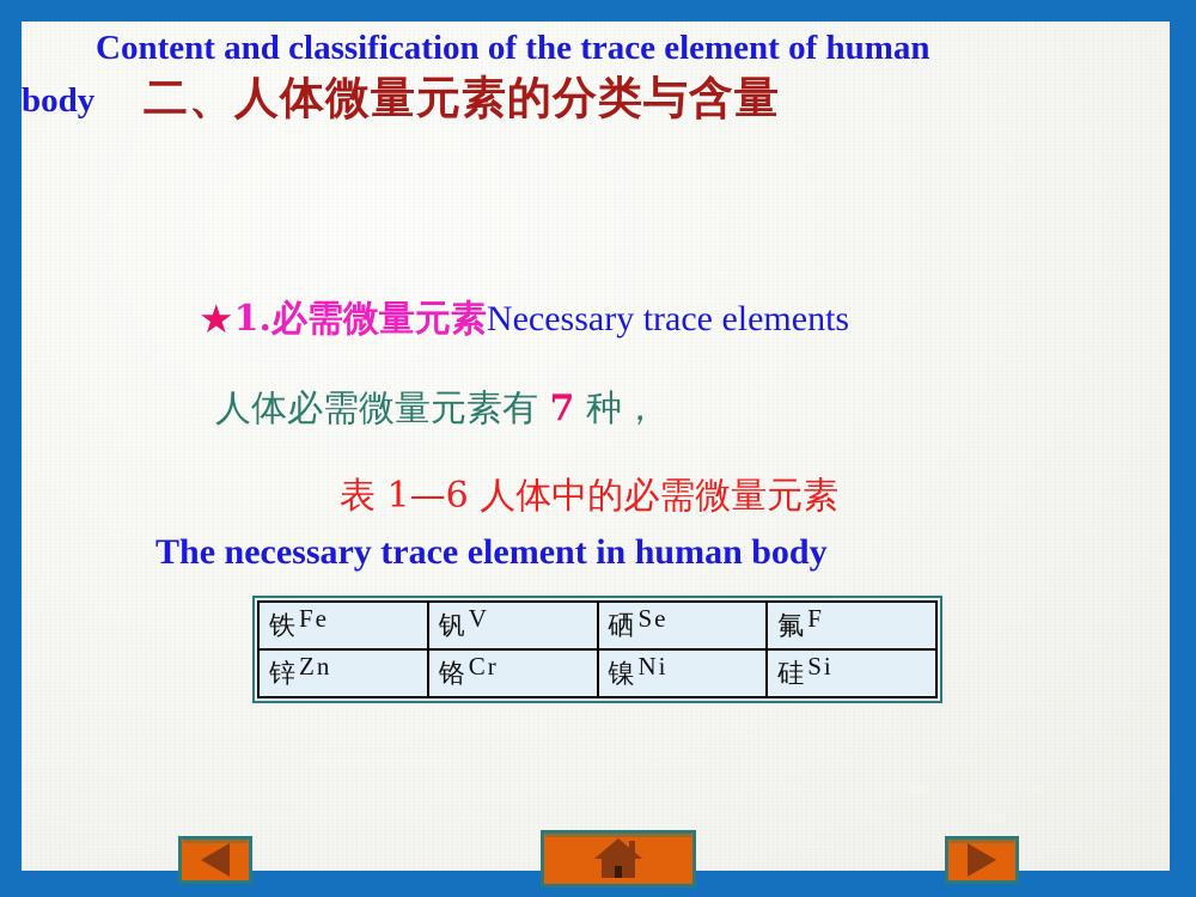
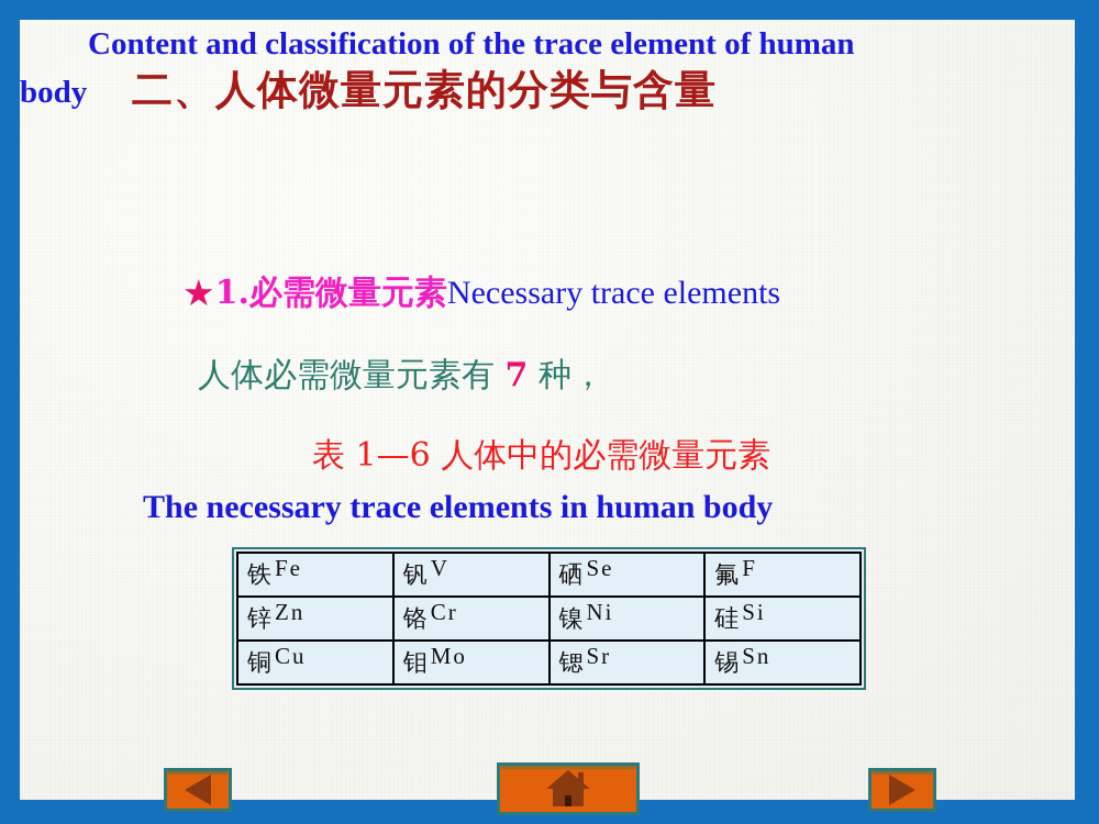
  二、人体微量元素的分类与含量
  Content and classification of the trace element of human body
  ★1.必需微量元素Necessary trace elements
  人体必需微量元素有 7 种，
  表 1—6 人体中的必需微量元素
- The necessary trace element in human body
+ The necessary trace elements in human body
  铁 Fe	钒 V	硒 Se	氟 F
  锌 Zn	铬 Cr	镍 Ni	硅 Si
+ 铜 Cu	钼 Mo	锶 Sr	锡 Sn
